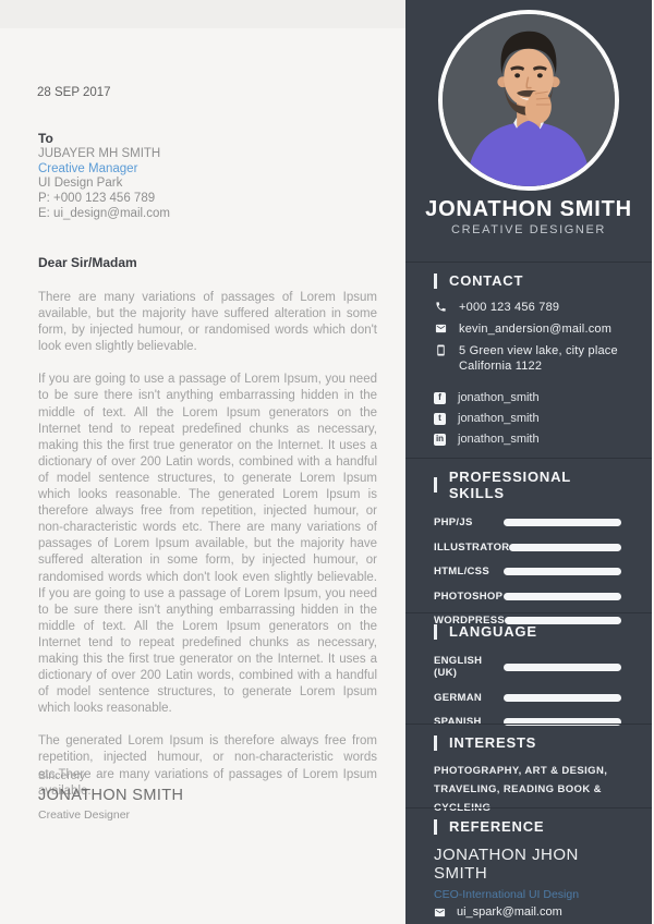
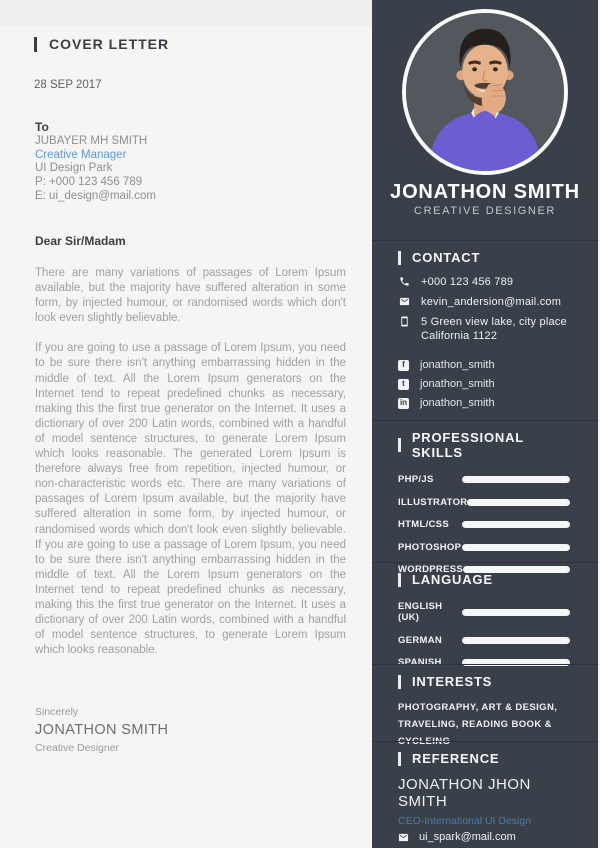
+ COVER LETTER
  28 SEP 2017
  To
  JUBAYER MH SMITH
  Creative Manager
  UI Design Park
  P: +000 123 456 789
  E: ui_design@mail.com
  Dear Sir/Madam
  There are many variations of passages of Lorem Ipsum available, but the majority have suffered alteration in some form, by injected humour, or randomised words which don't look even slightly believable.
  If you are going to use a passage of Lorem Ipsum, you need to be sure there isn't anything embarrassing hidden in the middle of text. All the Lorem Ipsum generators on the Internet tend to repeat predefined chunks as necessary, making this the first true generator on the Internet. It uses a dictionary of over 200 Latin words, combined with a handful of model sentence structures, to generate Lorem Ipsum which looks reasonable. The generated Lorem Ipsum is therefore always free from repetition, injected humour, or non-characteristic words etc. There are many variations of passages of Lorem Ipsum available, but the majority have suffered alteration in some form, by injected humour, or randomised words which don't look even slightly believable. If you are going to use a passage of Lorem Ipsum, you need to be sure there isn't anything embarrassing hidden in the middle of text. All the Lorem Ipsum generators on the Internet tend to repeat predefined chunks as necessary, making this the first true generator on the Internet. It uses a dictionary of over 200 Latin words, combined with a handful of model sentence structures, to generate Lorem Ipsum which looks reasonable.
- The generated Lorem Ipsum is therefore always free from repetition, injected humour, or non-characteristic words etc.There are many variations of passages of Lorem Ipsum available.
  Sincerely
  JONATHON SMITH
  Creative Designer
  JONATHON SMITH
  CREATIVE DESIGNER
  CONTACT
  +000 123 456 789
  kevin_andersion@mail.com
  5 Green view lake, city place
  California 1122
  f
  jonathon_smith
  t
  jonathon_smith
  in
  jonathon_smith
  PROFESSIONAL SKILLS
  PHP/JS
  ILLUSTRATOR
  HTML/CSS
  PHOTOSHOP
  WORDPRESS
  LANGUAGE
  ENGLISH (UK)
  GERMAN
  SPANISH
  INTERESTS
  PHOTOGRAPHY, ART & DESIGN, TRAVELING, READING BOOK &
  REFERENCE
  JONATHON JHON SMITH
  CEO-International UI Design
  ui_spark@mail.com
